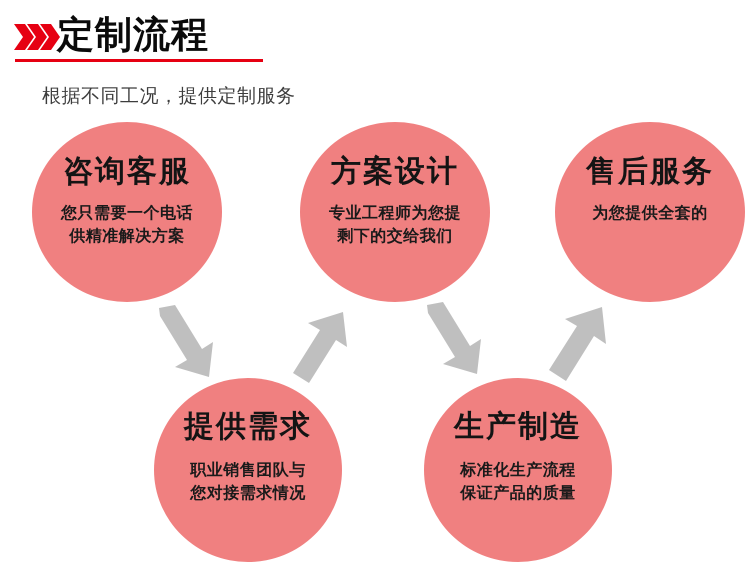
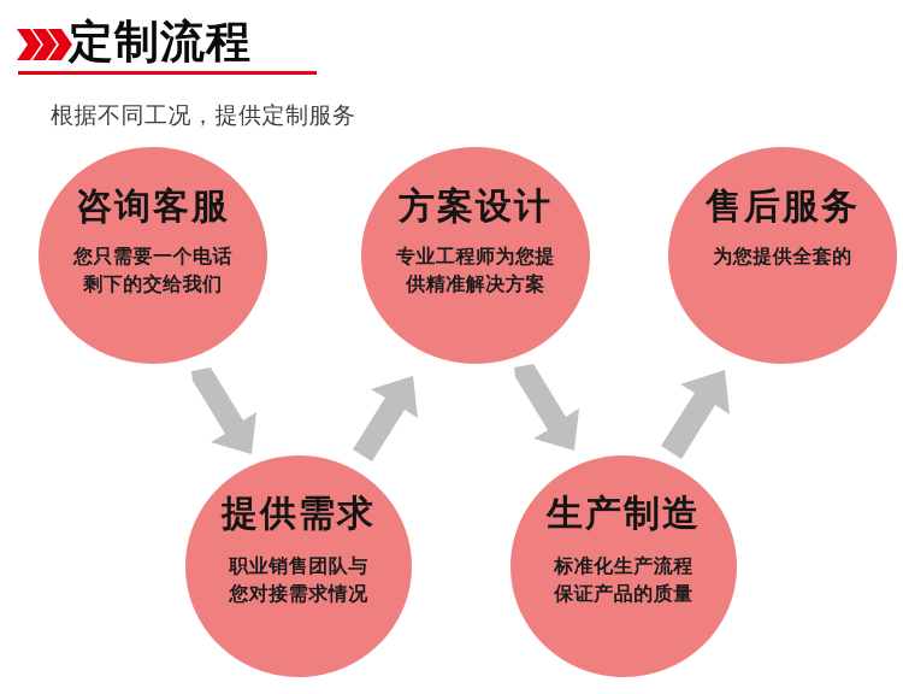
  定制流程
  根据不同工况，提供定制服务
  咨询客服
  您只需要一个电话
- 供精准解决方案
+ 剩下的交给我们
  方案设计
  专业工程师为您提
- 剩下的交给我们
+ 供精准解决方案
  售后服务
  为您提供全套的
  提供需求
  职业销售团队与
  您对接需求情况
  生产制造
  标准化生产流程
  保证产品的质量
